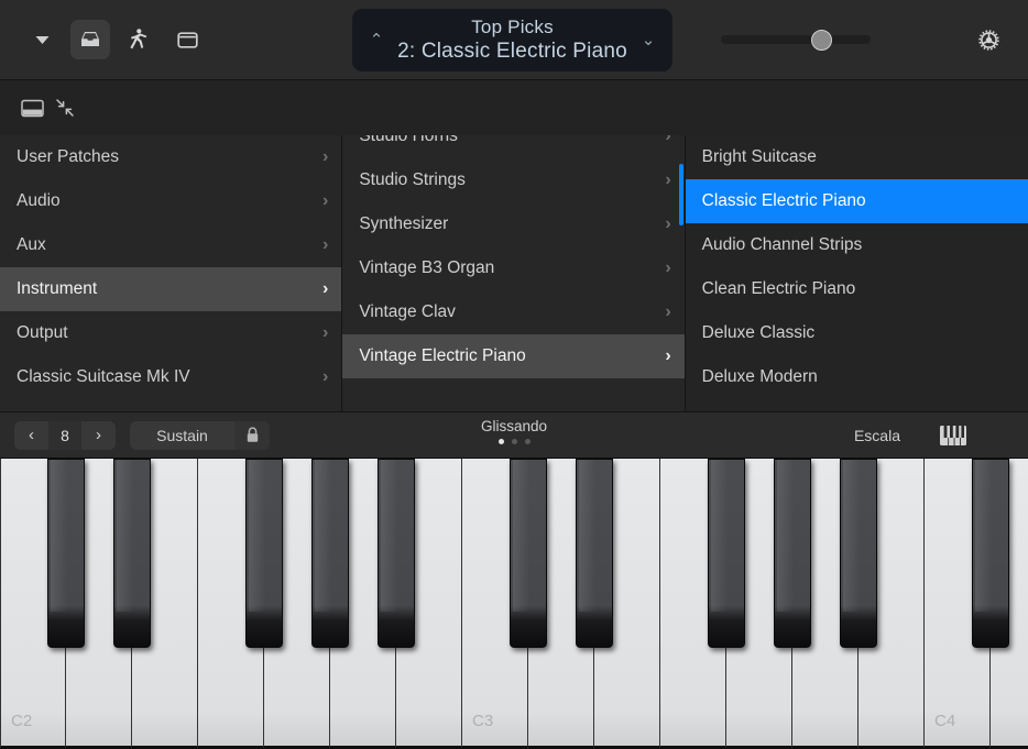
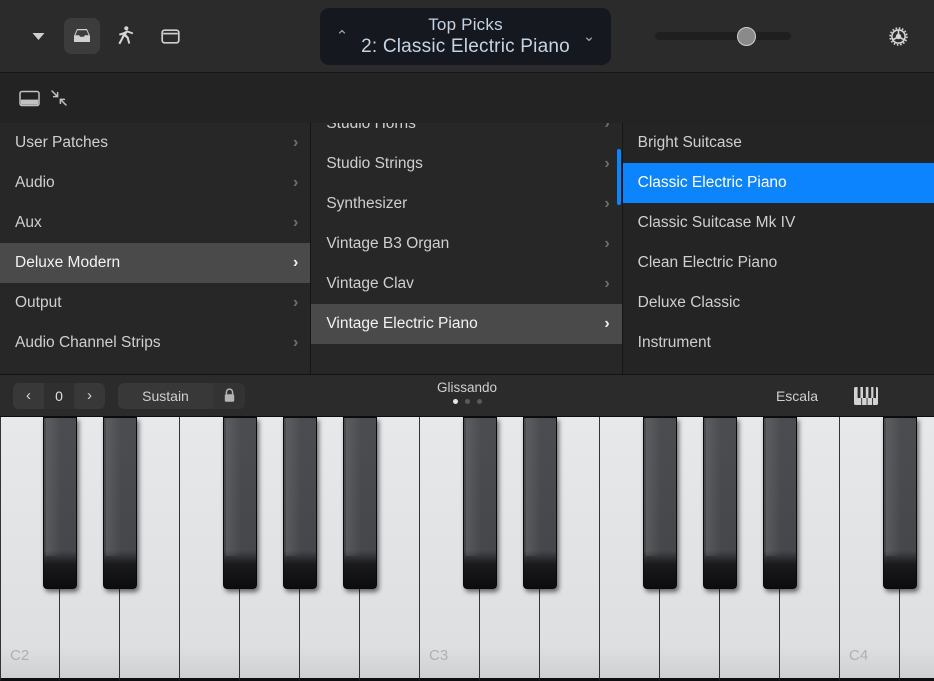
  ⌃
  Top Picks
  2: Classic Electric Piano
  ⌄
  User Patches
  ›
  Audio
  ›
  Aux
  ›
- Instrument
+ Deluxe Modern
  ›
  Output
  ›
- Classic Suitcase Mk IV
+ Audio Channel Strips
  ›
  Studio Horns
  ›
  Studio Strings
  ›
  Synthesizer
  ›
  Vintage B3 Organ
  ›
  Vintage Clav
  ›
  Vintage Electric Piano
  ›
  Bright Suitcase
  Classic Electric Piano
- Audio Channel Strips
+ Classic Suitcase Mk IV
  Clean Electric Piano
  Deluxe Classic
- Deluxe Modern
+ Instrument
  ‹
- 8
+ 0
  ›
  Sustain
  Glissando
  Escala
  C2
  C3
  C4
